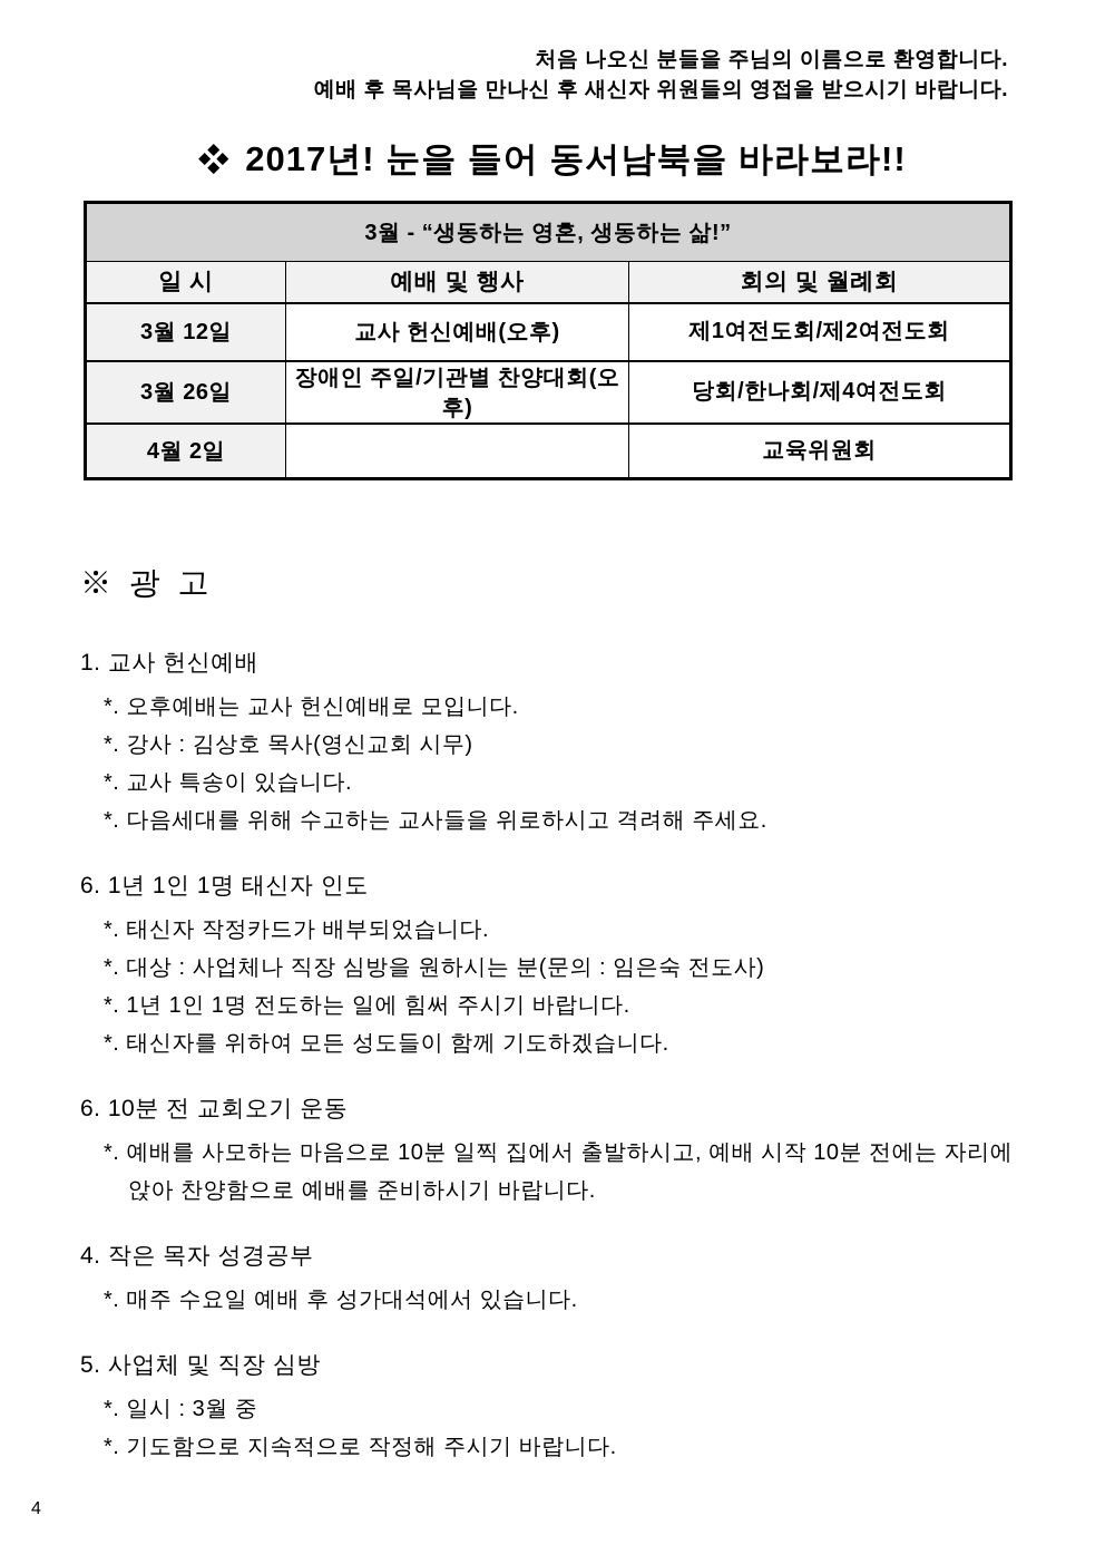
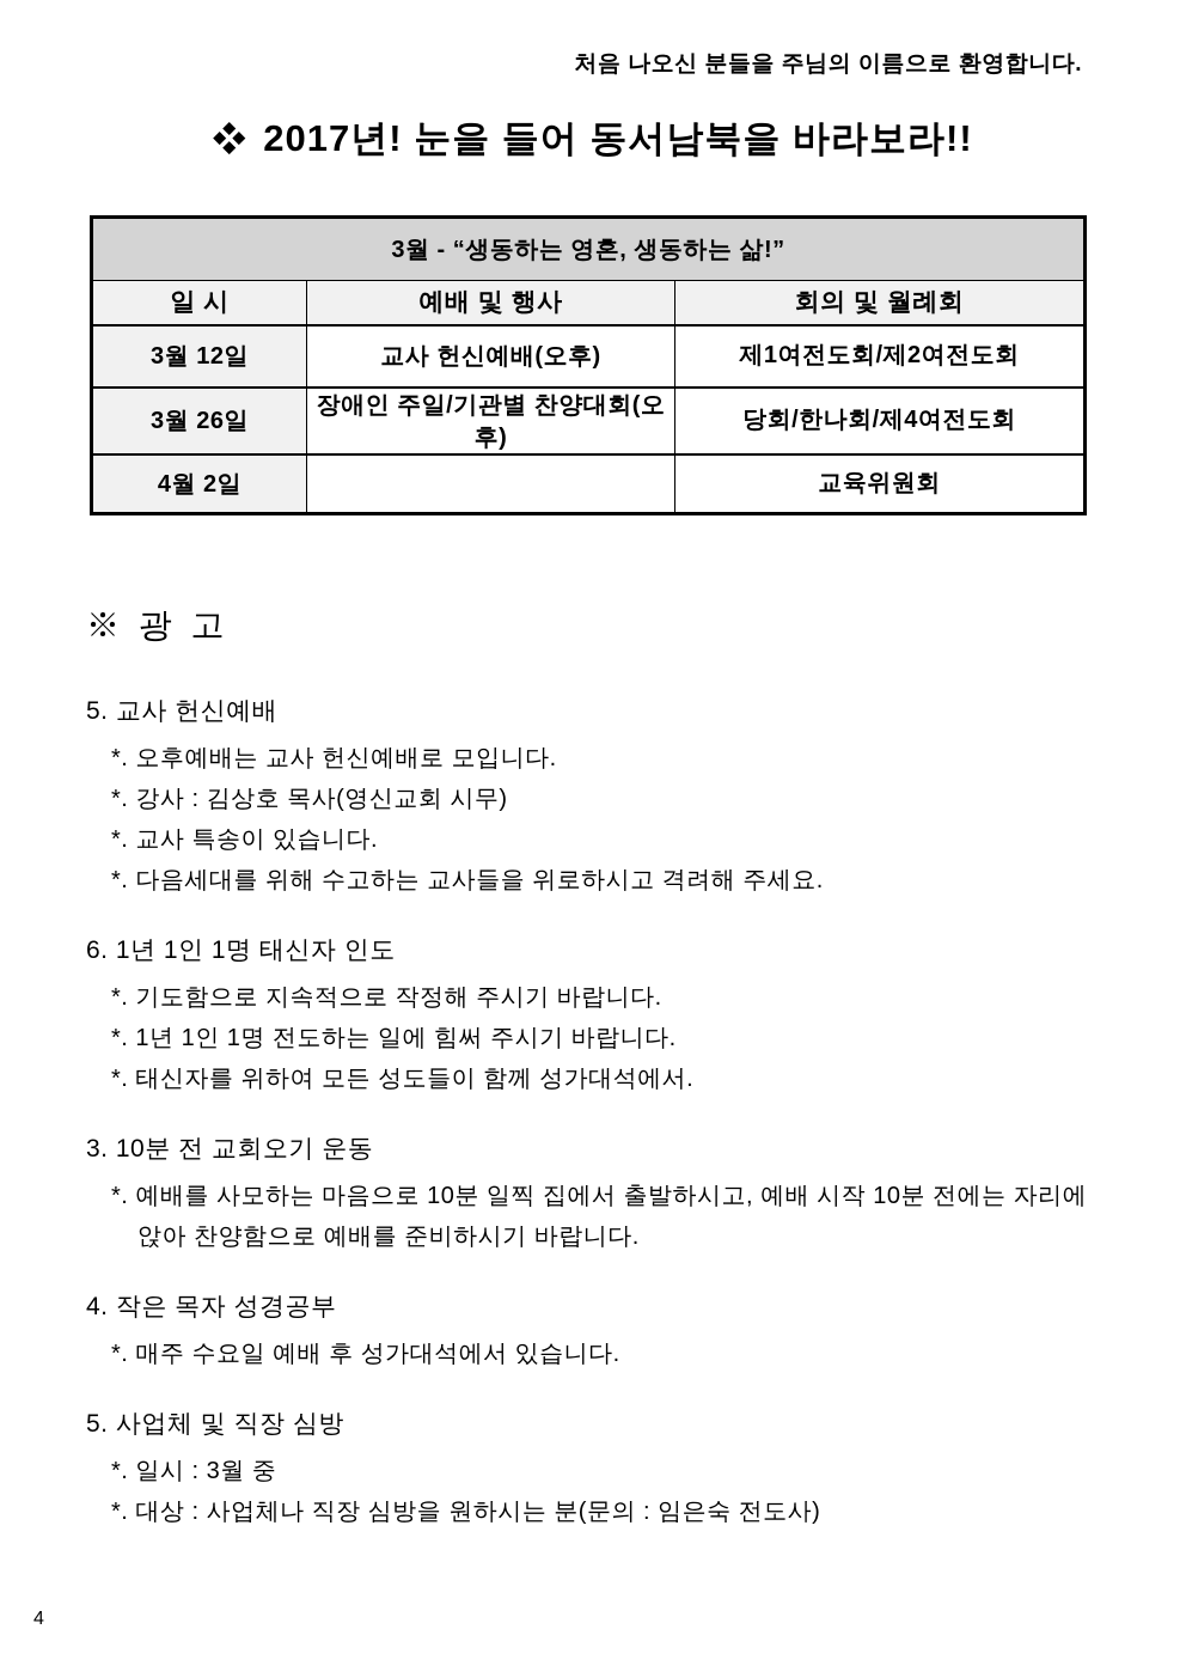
  처음 나오신 분들을 주님의 이름으로 환영합니다.
- 예배 후 목사님을 만나신 후 새신자 위원들의 영접을 받으시기 바랍니다.
  ❖ 2017년! 눈을 들어 동서남북을 바라보라!!
  3월 - “생동하는 영혼, 생동하는 삶!”
  일 시	예배 및 행사	회의 및 월례회
  3월 12일	교사 헌신예배(오후)	제1여전도회/제2여전도회
  3월 26일	장애인 주일/기관별 찬양대회(오후)	당회/한나회/제4여전도회
  4월 2일		교육위원회
  ※ 광 고
- 1. 교사 헌신예배
+ 5. 교사 헌신예배
  *. 오후예배는 교사 헌신예배로 모입니다.
  *. 강사 : 김상호 목사(영신교회 시무)
  *. 교사 특송이 있습니다.
  *. 다음세대를 위해 수고하는 교사들을 위로하시고 격려해 주세요.
  6. 1년 1인 1명 태신자 인도
- *. 태신자 작정카드가 배부되었습니다.
- *. 대상 : 사업체나 직장 심방을 원하시는 분(문의 : 임은숙 전도사)
+ *. 기도함으로 지속적으로 작정해 주시기 바랍니다.
  *. 1년 1인 1명 전도하는 일에 힘써 주시기 바랍니다.
- *. 태신자를 위하여 모든 성도들이 함께 기도하겠습니다.
+ *. 태신자를 위하여 모든 성도들이 함께 성가대석에서.
- 6. 10분 전 교회오기 운동
+ 3. 10분 전 교회오기 운동
  *. 예배를 사모하는 마음으로 10분 일찍 집에서 출발하시고, 예배 시작 10분 전에는 자리에 앉아 찬양함으로 예배를 준비하시기 바랍니다.
  4. 작은 목자 성경공부
  *. 매주 수요일 예배 후 성가대석에서 있습니다.
  5. 사업체 및 직장 심방
  *. 일시 : 3월 중
- *. 기도함으로 지속적으로 작정해 주시기 바랍니다.
+ *. 대상 : 사업체나 직장 심방을 원하시는 분(문의 : 임은숙 전도사)
  4
